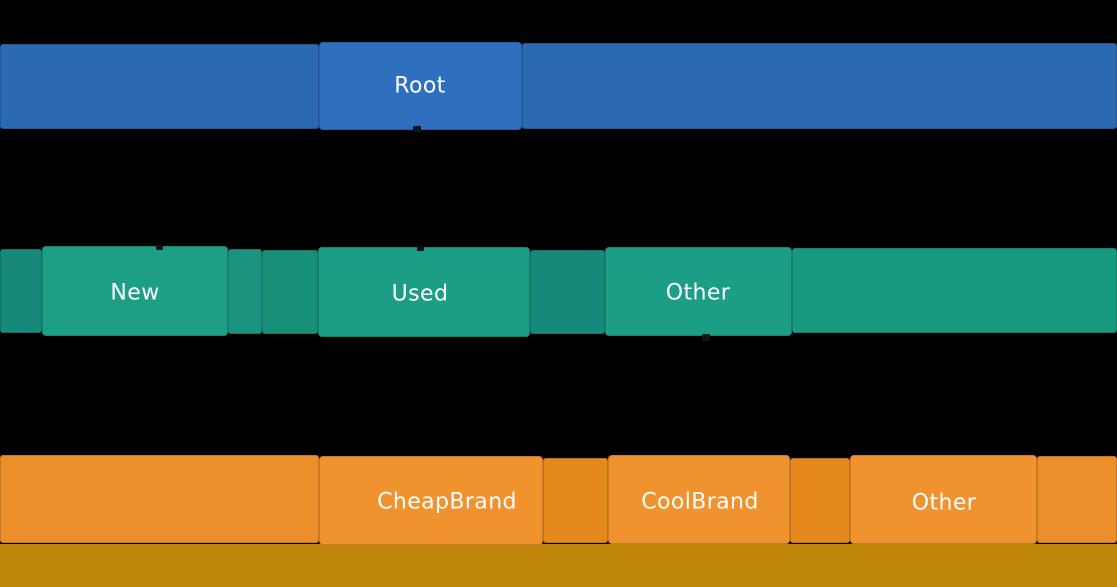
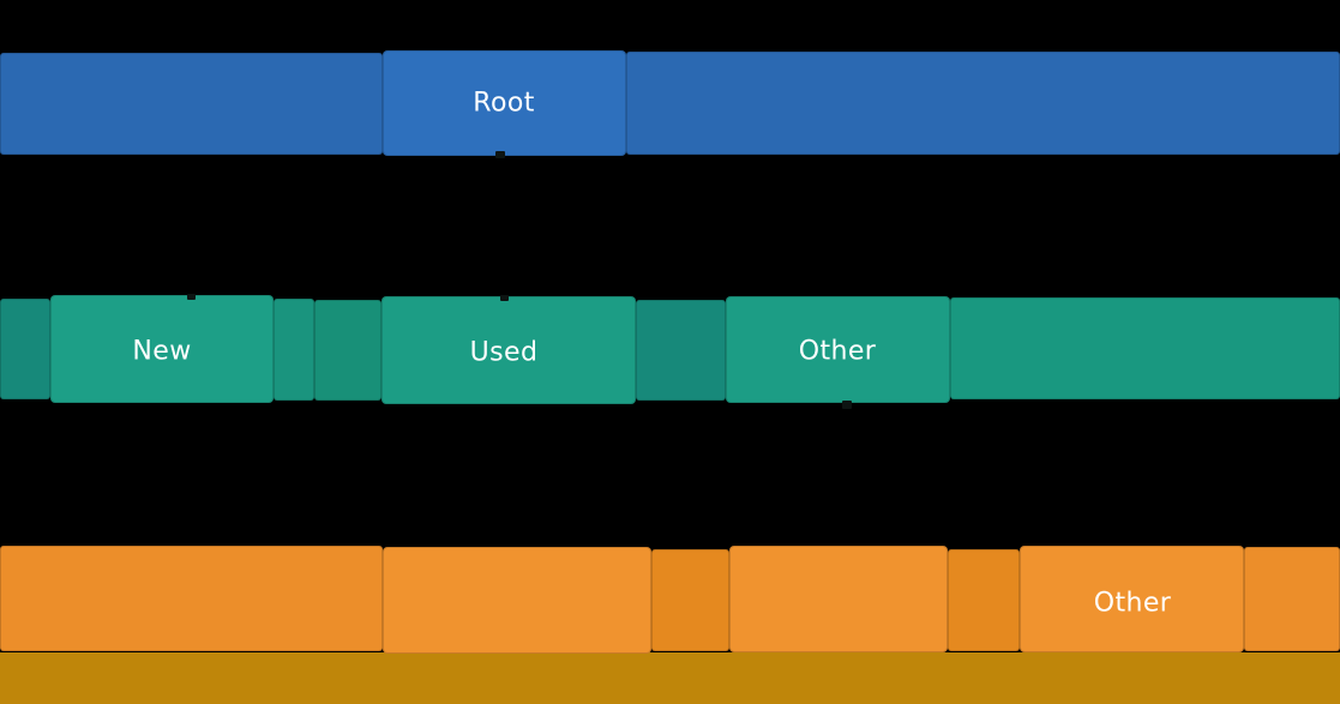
  Root
  New
  Used
  Other
- CheapBrand
- CoolBrand
  Other
